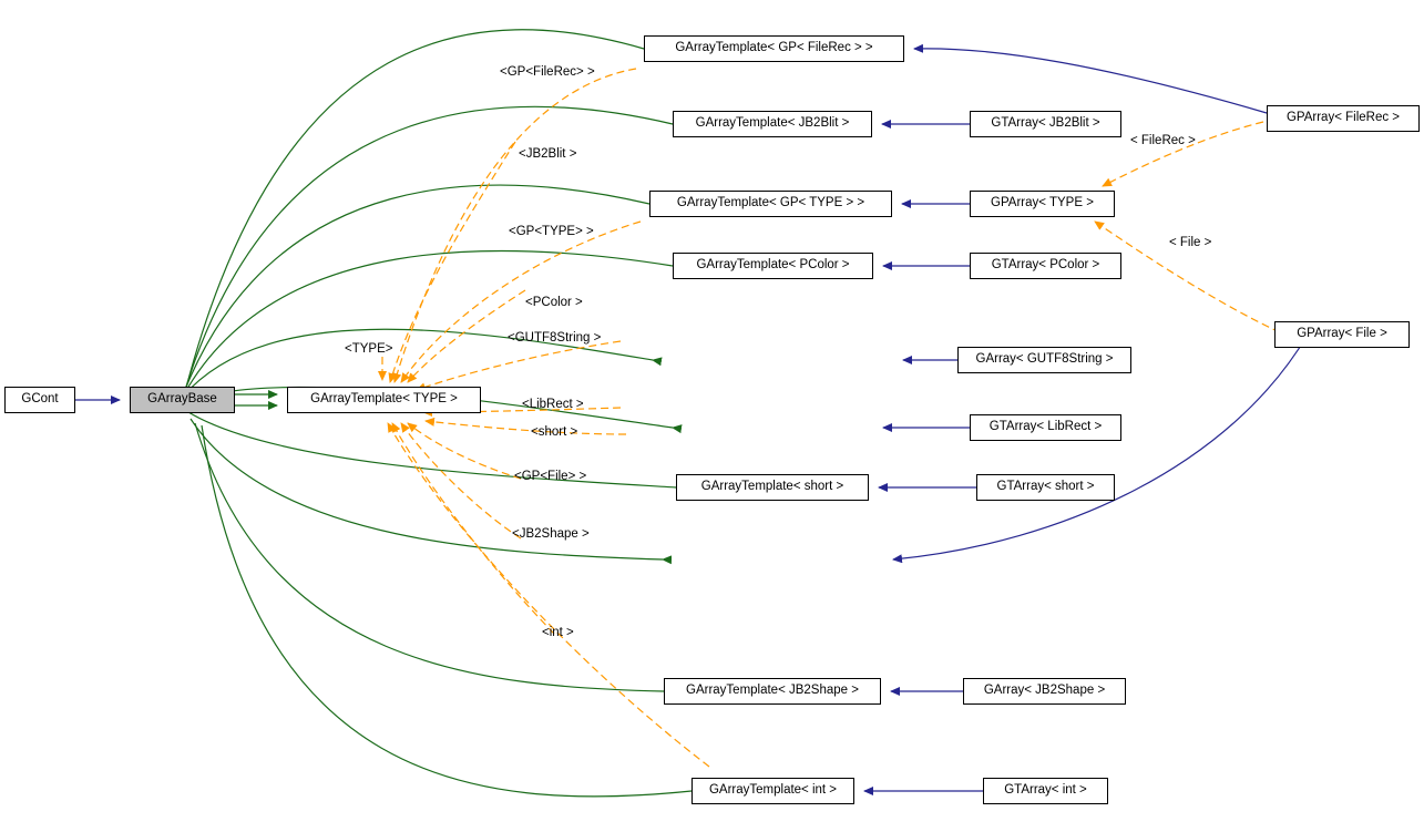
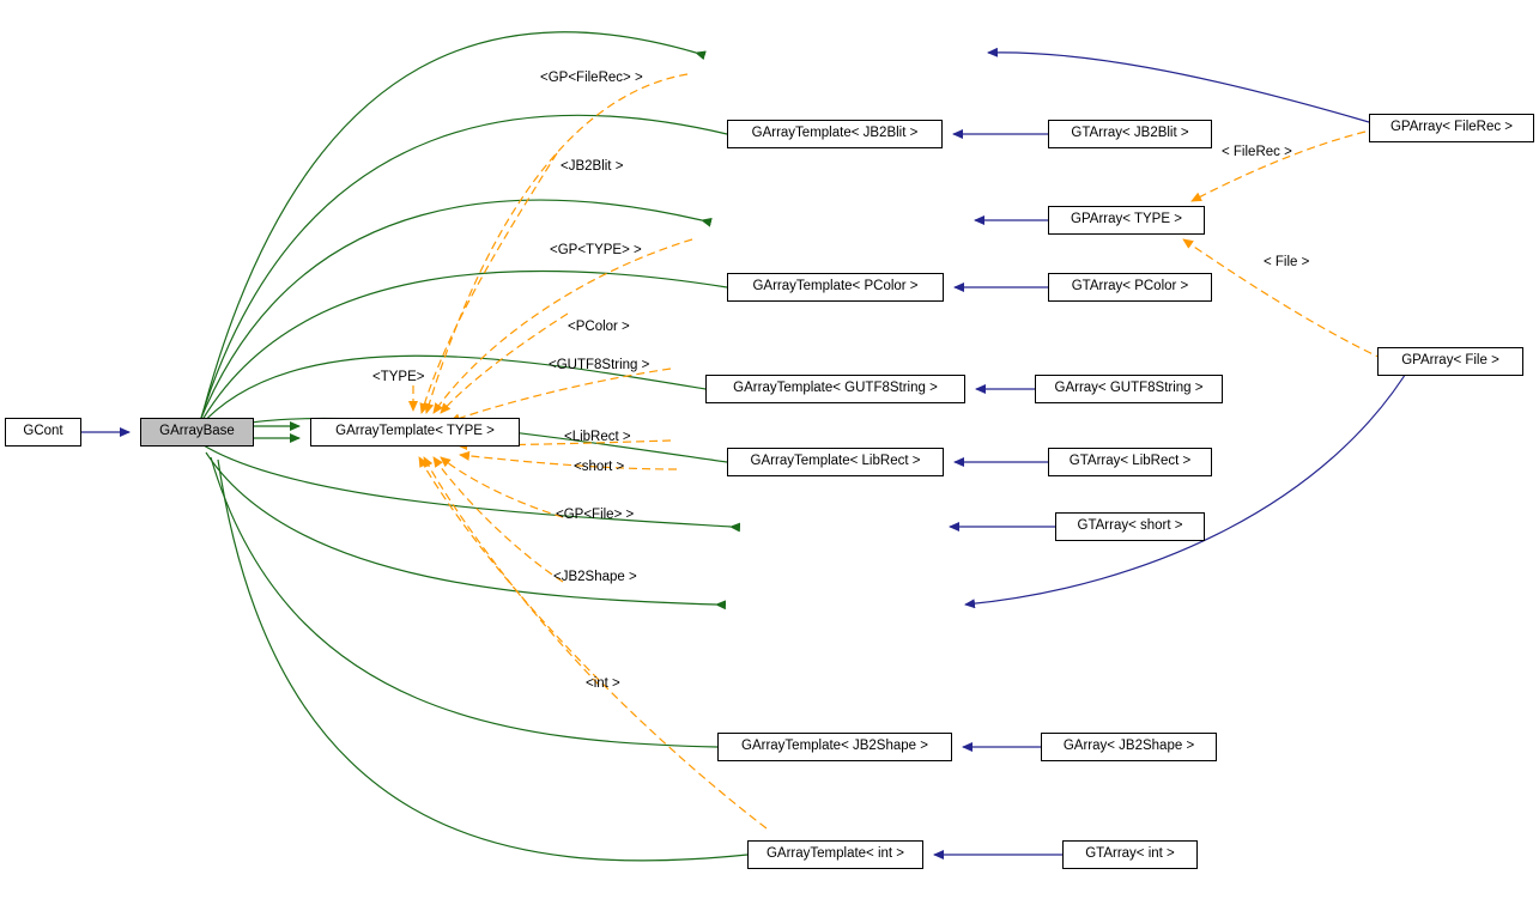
  GArrayBase
  GCont
  GArrayTemplate< TYPE >
- GArrayTemplate< GP< FileRec > >
  GArrayTemplate< JB2Blit >
  GTArray< JB2Blit >
- GArrayTemplate< GP< TYPE > >
  GPArray< TYPE >
  GArrayTemplate< PColor >
  GTArray< PColor >
+ GArrayTemplate< GUTF8String >
  GArray< GUTF8String >
+ GArrayTemplate< LibRect >
  GTArray< LibRect >
- GArrayTemplate< short >
  GTArray< short >
  GArrayTemplate< JB2Shape >
  GArray< JB2Shape >
  GArrayTemplate< int >
  GTArray< int >
  GPArray< FileRec >
  GPArray< File >
  <GP<FileRec> >
  <JB2Blit >
  <GP<TYPE> >
  <PColor >
  <TYPE>
  <GUTF8String >
  <LibRect >
  <short >
  <GP<File> >
  <JB2Shape >
  <int >
  < FileRec >
  < File >
